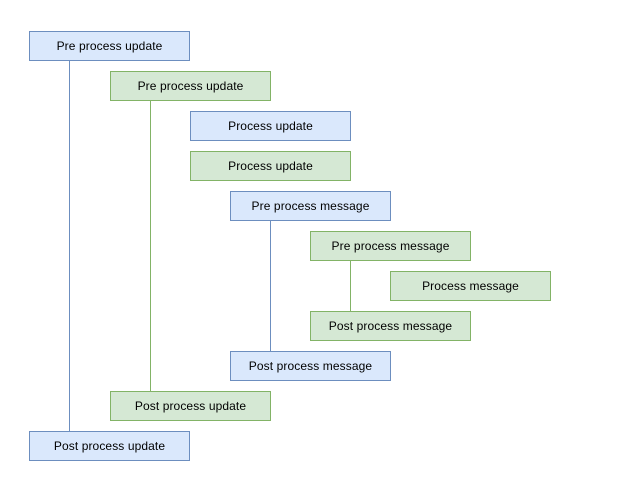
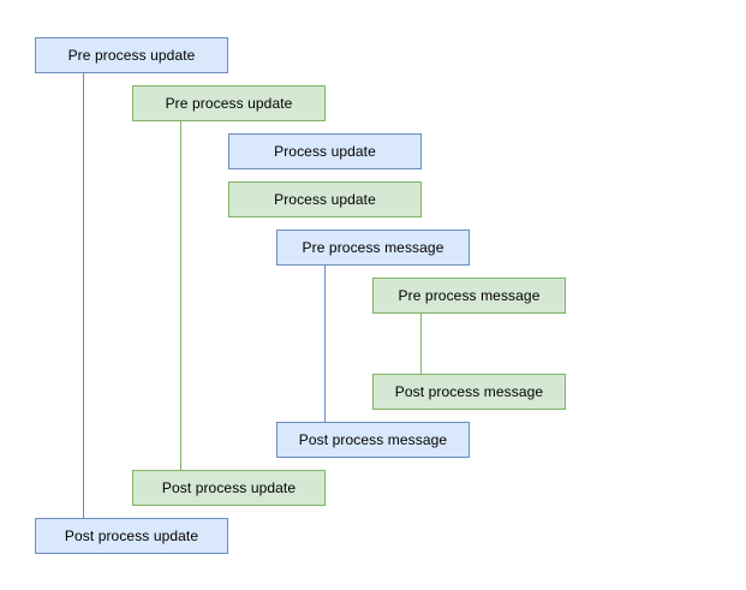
  Pre process update
  Pre process update
  Process update
  Process update
  Pre process message
  Pre process message
- Process message
  Post process message
  Post process message
  Post process update
  Post process update
